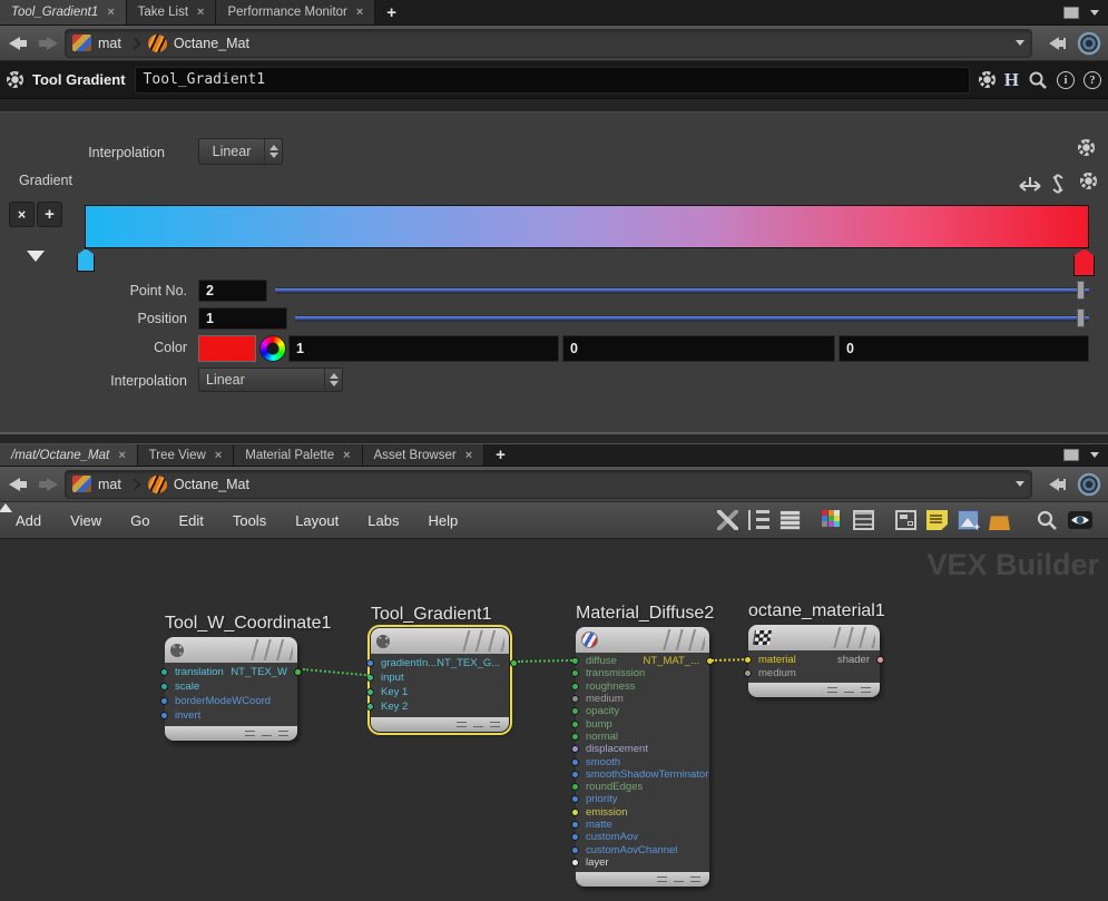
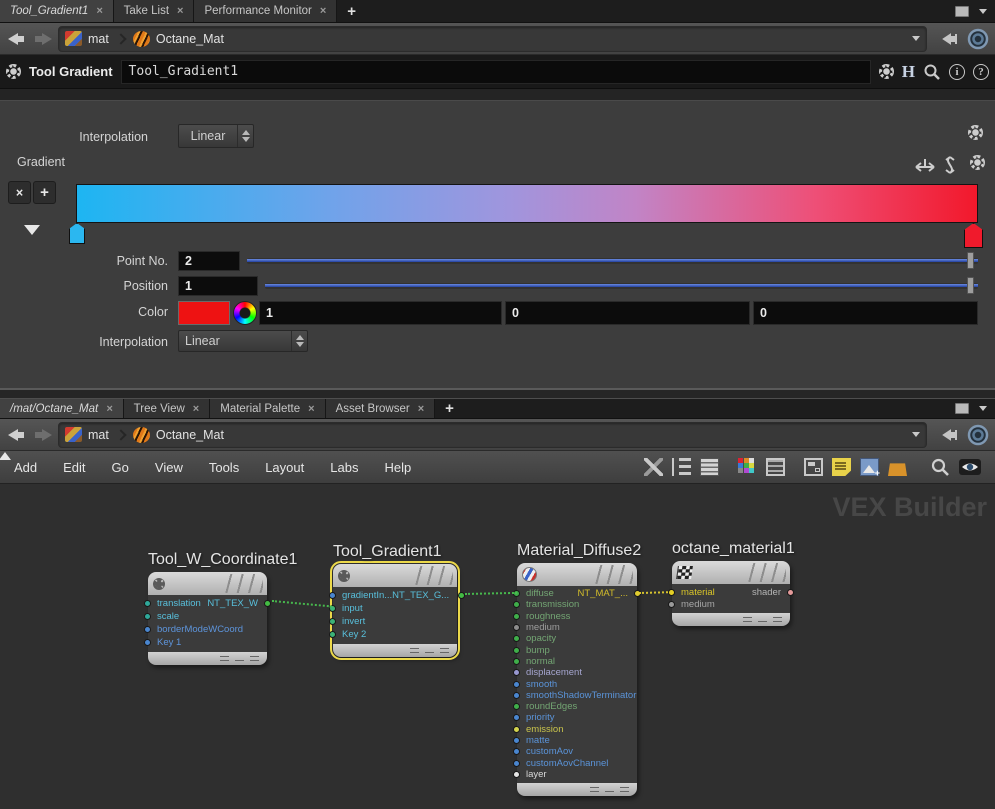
  Tool_Gradient1
  ×
  Take List
  ×
  Performance Monitor
  ×
  +
  mat
  Octane_Mat
  Tool Gradient
  Tool_Gradient1
  H
  i
  ?
  Interpolation
  Linear
  Gradient
  ×
  +
  Point No.
  2
  Position
  1
  Color
  1
  0
  0
  Interpolation
  Linear
  /mat/Octane_Mat
  ×
  Tree View
  ×
  Material Palette
  ×
  Asset Browser
  ×
  +
  mat
  Octane_Mat
  Add
- View
+ Edit
  Go
- Edit
+ View
  Tools
  Layout
  Labs
  Help
  +
  VEX Builder
  Tool_W_Coordinate1
  translation
  NT_TEX_W
  scale
  borderModeWCoord
- invert
+ Key 1
  Tool_Gradient1
  gradientIn...
  NT_TEX_G...
  input
- Key 1
+ invert
  Key 2
  Material_Diffuse2
  diffuse
  NT_MAT_...
  transmission
  roughness
  medium
  opacity
  bump
  normal
  displacement
  smooth
  smoothShadowTerminator
  roundEdges
  priority
  emission
  matte
  customAov
  customAovChannel
  layer
  octane_material1
  material
  shader
  medium
